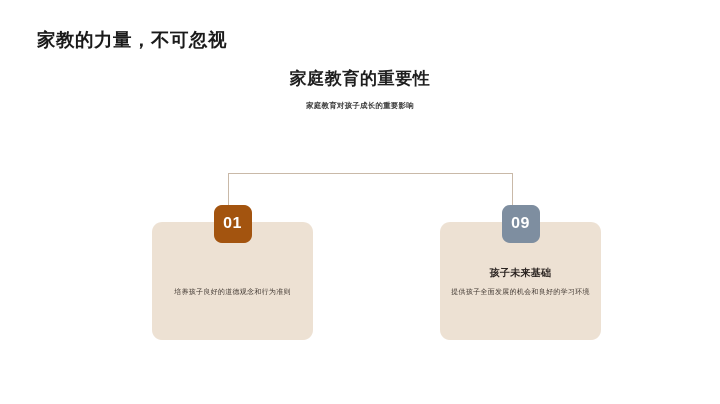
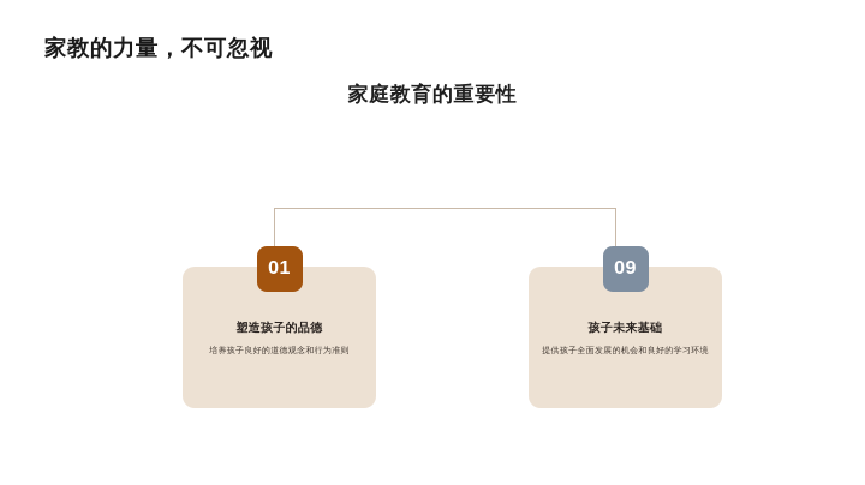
  家教的力量，不可忽视
  家庭教育的重要性
- 家庭教育对孩子成长的重要影响
  01
+ 塑造孩子的品德
  培养孩子良好的道德观念和行为准则
  09
  孩子未来基础
  提供孩子全面发展的机会和良好的学习环境
